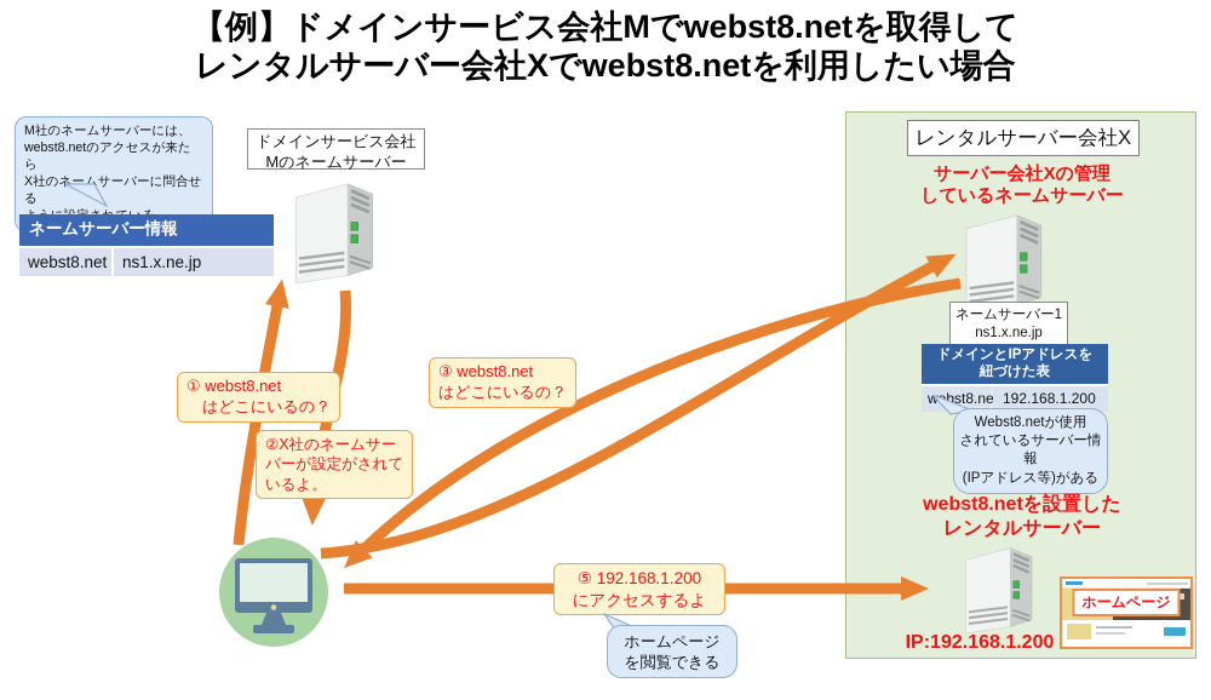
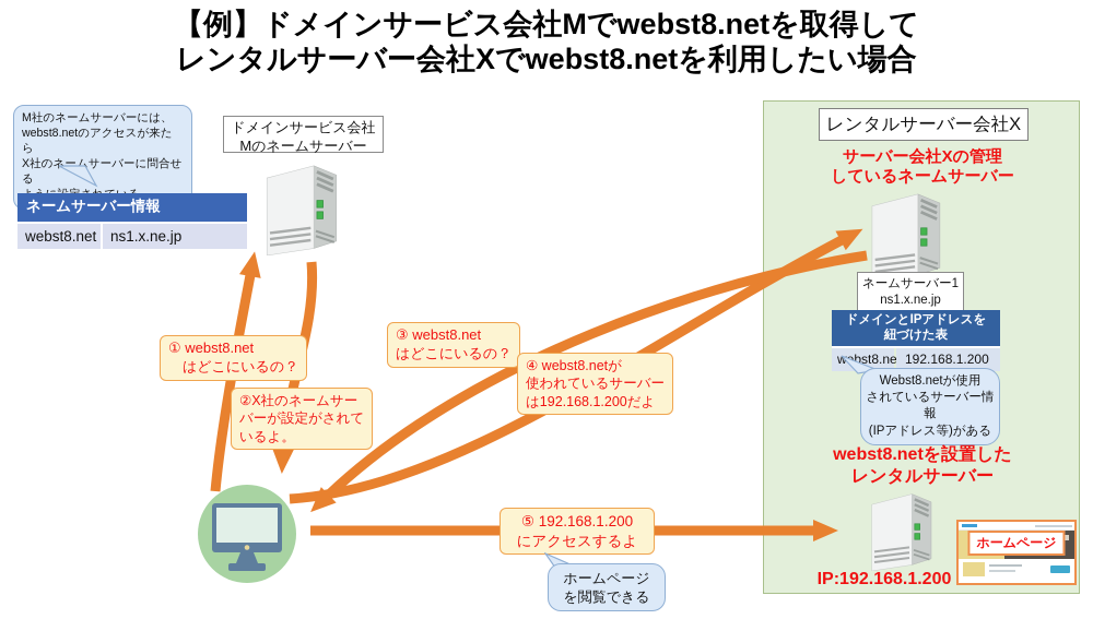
  【例】ドメインサービス会社Mでwebst8.netを取得して
  レンタルサーバー会社Xでwebst8.netを利用したい場合
  レンタルサーバー会社X
  サーバー会社Xの管理
  しているネームサーバー
  ネームサーバー1
  ns1.x.ne.jp
  ドメインとIPアドレスを
  紐づけた表
  wbst8.ne
  192.168.1.200
  Webst8.netが使用
  されているサーバー情報
  (IPアドレス等)がある
  webst8.netを設置した
  レンタルサーバー
  IP:192.168.1.200
  ホームページ
  M社のネームサーバーには、
  webst8.netのアクセスが来たら
  X社のネームサーバーに問合せる
  ネームサーバー情報
  webst8.net
  ns1.x.ne.jp
  ドメインサービス会社
  Mのネームサーバー
  ① webst8.net
  はどこにいるの？
  ②X社のネームサー
  バーが設定がされて
  いるよ。
  ③ webst8.net
  はどこにいるの？
+ ④ webst8.netが
+ 使われているサーバー
+ は192.168.1.200だよ
  ⑤ 192.168.1.200
  にアクセスするよ
  ホームページ
  を閲覧できる
